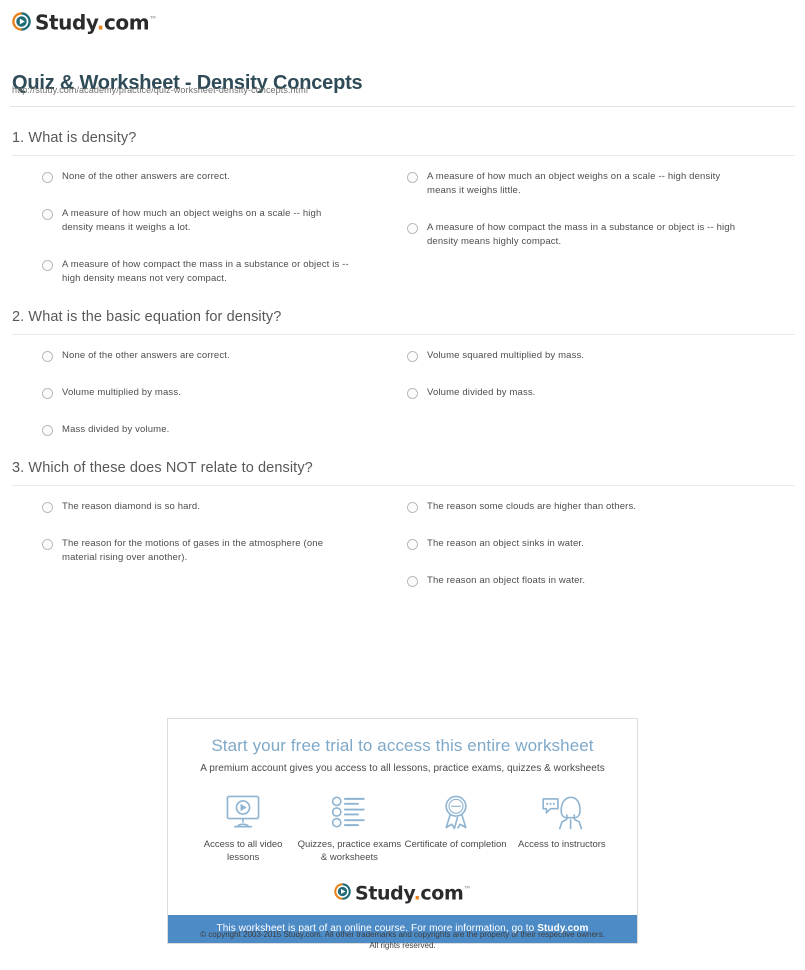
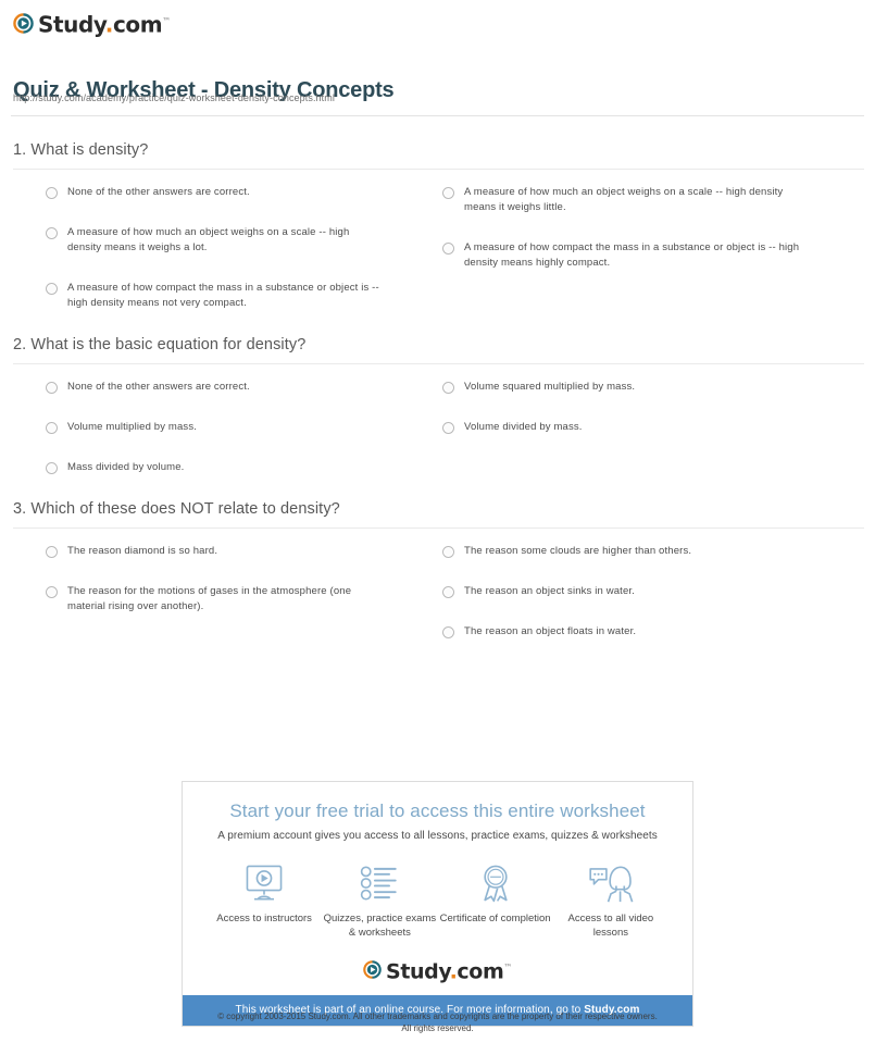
  Study.com™
  Quiz & Worksheet - Density Concepts
  http://study.com/academy/practice/quiz-worksheet-density-concepts.html
  1. What is density?
  None of the other answers are correct.
  A measure of how much an object weighs on a scale -- high density means it weighs a lot.
  A measure of how compact the mass in a substance or object is -- high density means not very compact.
  A measure of how much an object weighs on a scale -- high density means it weighs little.
  A measure of how compact the mass in a substance or object is -- high density means highly compact.
  2. What is the basic equation for density?
  None of the other answers are correct.
  Volume multiplied by mass.
  Mass divided by volume.
  Volume squared multiplied by mass.
  Volume divided by mass.
  3. Which of these does NOT relate to density?
  The reason diamond is so hard.
  The reason for the motions of gases in the atmosphere (one material rising over another).
  The reason some clouds are higher than others.
  The reason an object sinks in water.
  The reason an object floats in water.
  Start your free trial to access this entire worksheet
  A premium account gives you access to all lessons, practice exams, quizzes & worksheets
- Access to all video lessons
+ Access to instructors
  Quizzes, practice exams & worksheets
  Certificate of completion
- Access to instructors
+ Access to all video lessons
  Study.com™
  This worksheet is part of an online course. For more information, go to Study.com
  © copyright 2003-2015 Study.com. All other trademarks and copyrights are the property of their respective owners.
  All rights reserved.
